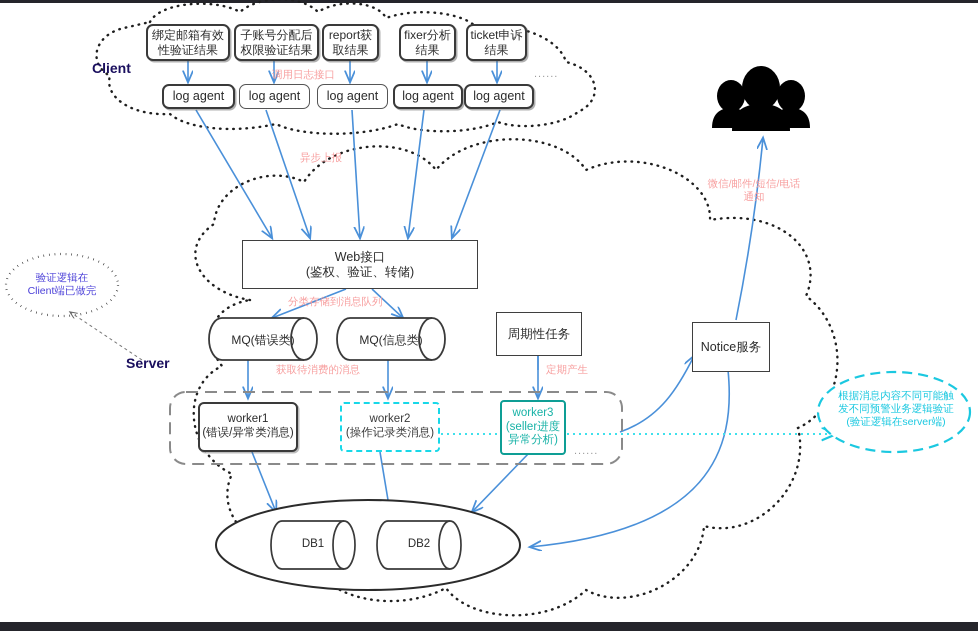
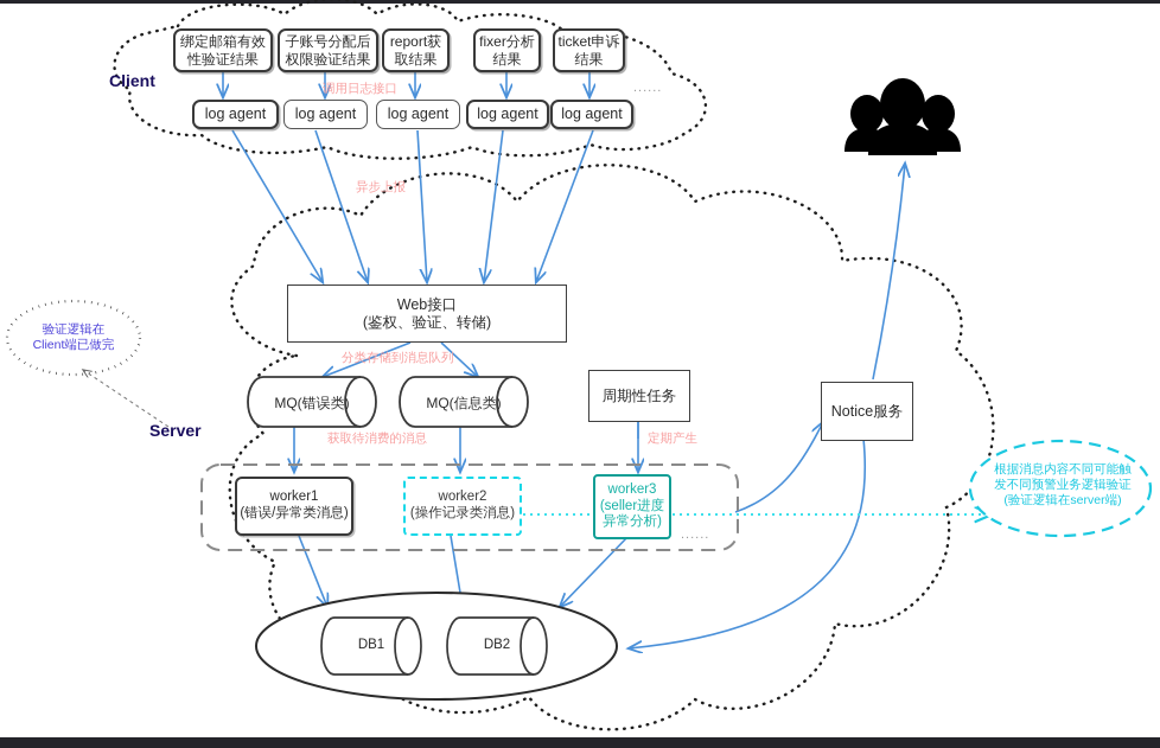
  Client
  Server
  绑定邮箱有效
  性验证结果
  子账号分配后
  权限验证结果
  report获
  取结果
  fixer分析
  结果
  ticket申诉
  结果
  ......
  log agent
  log agent
  log agent
  log agent
  log agent
  调用日志接口
  异步上报
  Web接口
  (鉴权、验证、转储)
  分类存储到消息队列
  MQ(错误类)
  MQ(信息类)
  周期性任务
  获取待消费的消息
  定期产生
  worker1
  (错误/异常类消息)
  worker2
  (操作记录类消息)
  worker3
  (seller进度
  异常分析)
  ......
  DB1
  DB2
  Notice服务
- 微信/邮件/短信/电话
- 通知
  验证逻辑在
  Client端已做完
  根据消息内容不同可能触
  发不同预警业务逻辑验证
  (验证逻辑在server端)
